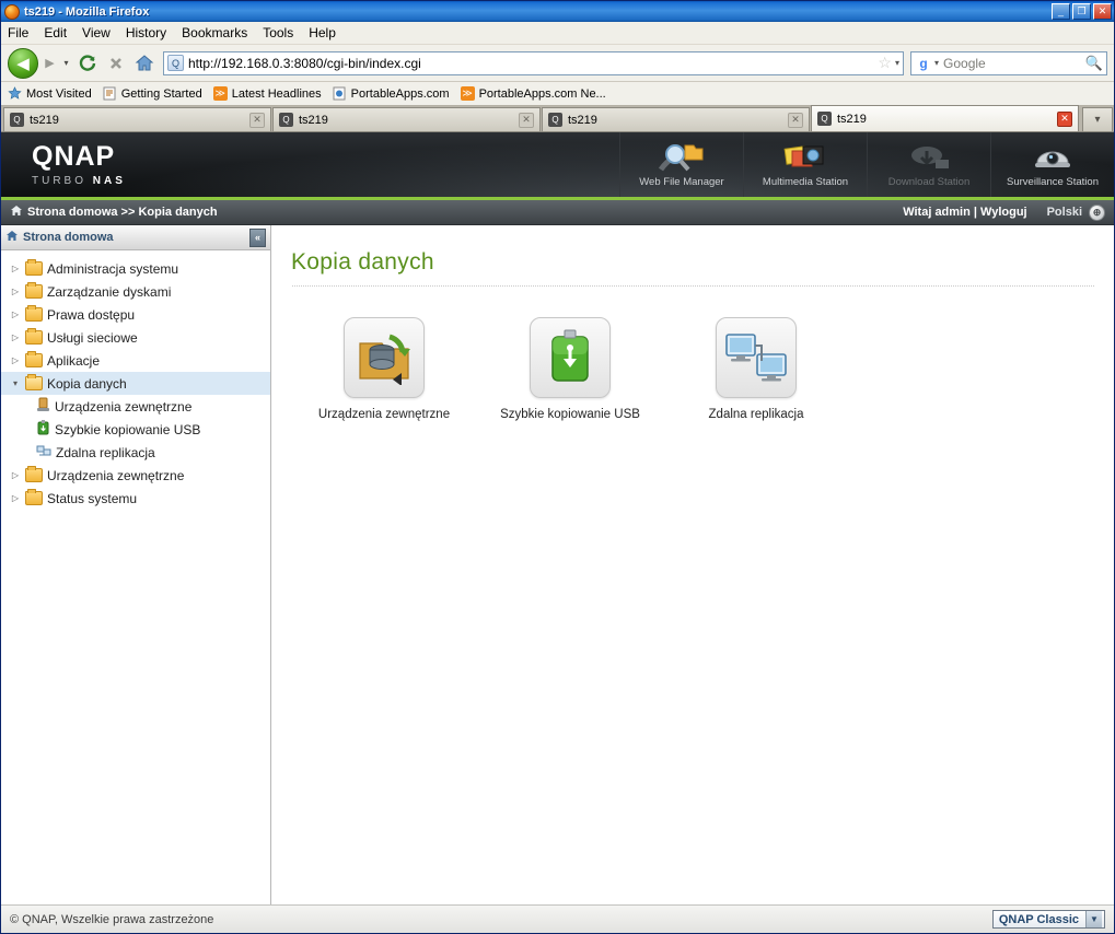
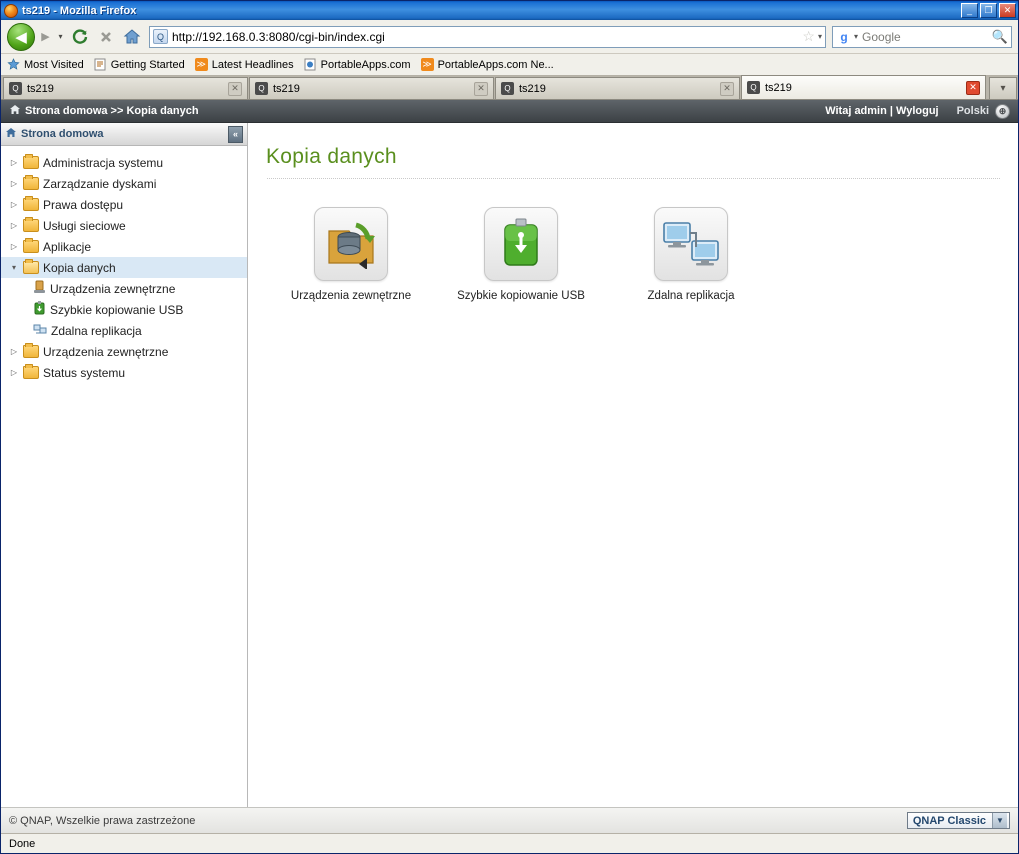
  ts219 - Mozilla Firefox
  _
  ❐
  ✕
- File
- Edit
- View
- History
- Bookmarks
- Tools
- Help
  ◀
  ▶
  ▾
  Q
  http://192.168.0.3:8080/cgi-bin/index.cgi
  ☆
  ▾
  g
  ▾
  Google
  🔍
  Most Visited
  Getting Started
  ≫
  Latest Headlines
  PortableApps.com
  ≫
  PortableApps.com Ne...
  Q
  ts219
  ✕
  Q
  ts219
  ✕
  Q
  ts219
  ✕
  Q
  ts219
  ✕
  ▾
- QNAP
- TURBO NAS
- Web File Manager
- Multimedia Station
- Download Station
- Surveillance Station
  Strona domowa >> Kopia danych
  Witaj admin | Wyloguj
  Polski
  ⊕
  Strona domowa
  «
  ▷
  Administracja systemu
  ▷
  Zarządzanie dyskami
  ▷
  Prawa dostępu
  ▷
  Usługi sieciowe
  ▷
  Aplikacje
  ▾
  Kopia danych
  Urządzenia zewnętrzne
  Szybkie kopiowanie USB
  Zdalna replikacja
  ▷
  Urządzenia zewnętrzne
  ▷
  Status systemu
  Kopia danych
  Urządzenia zewnętrzne
  Szybkie kopiowanie USB
  Zdalna replikacja
  © QNAP, Wszelkie prawa zastrzeżone
  QNAP Classic
  ▼
+ Done
